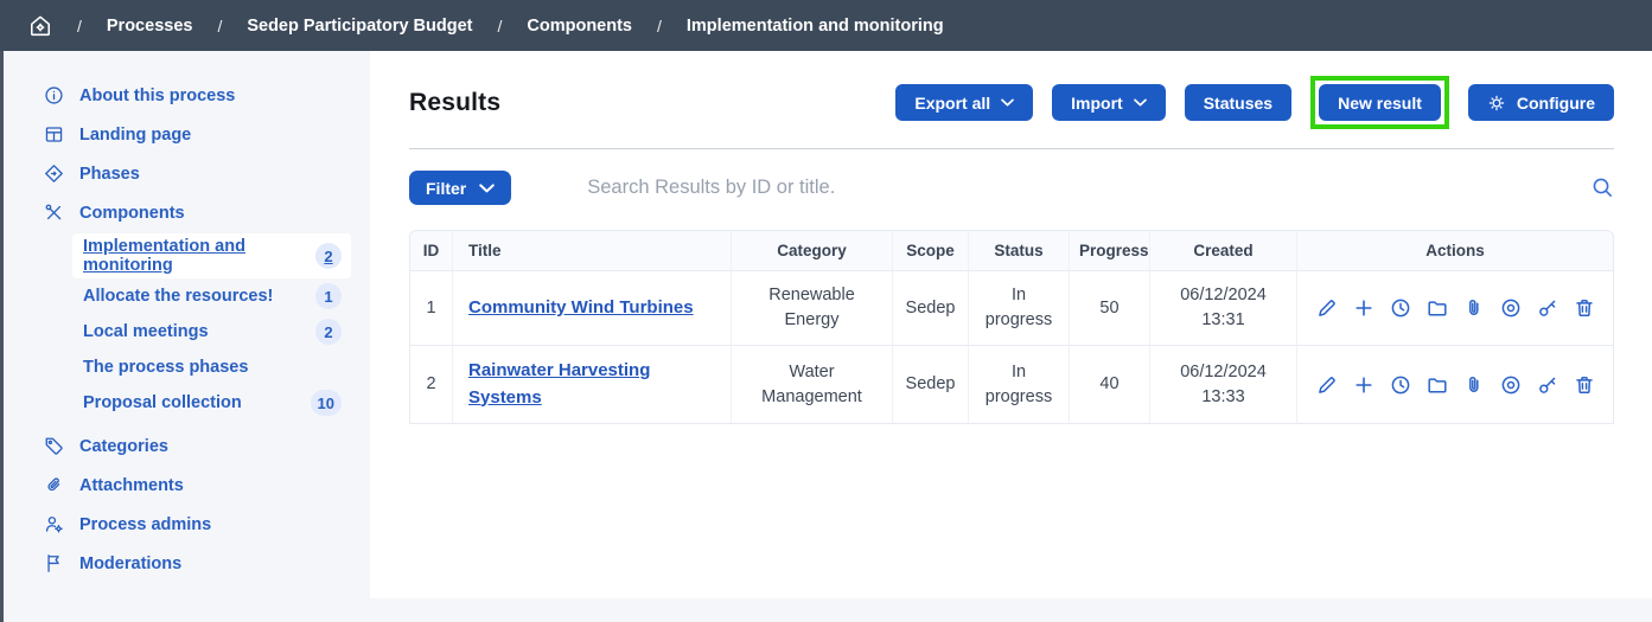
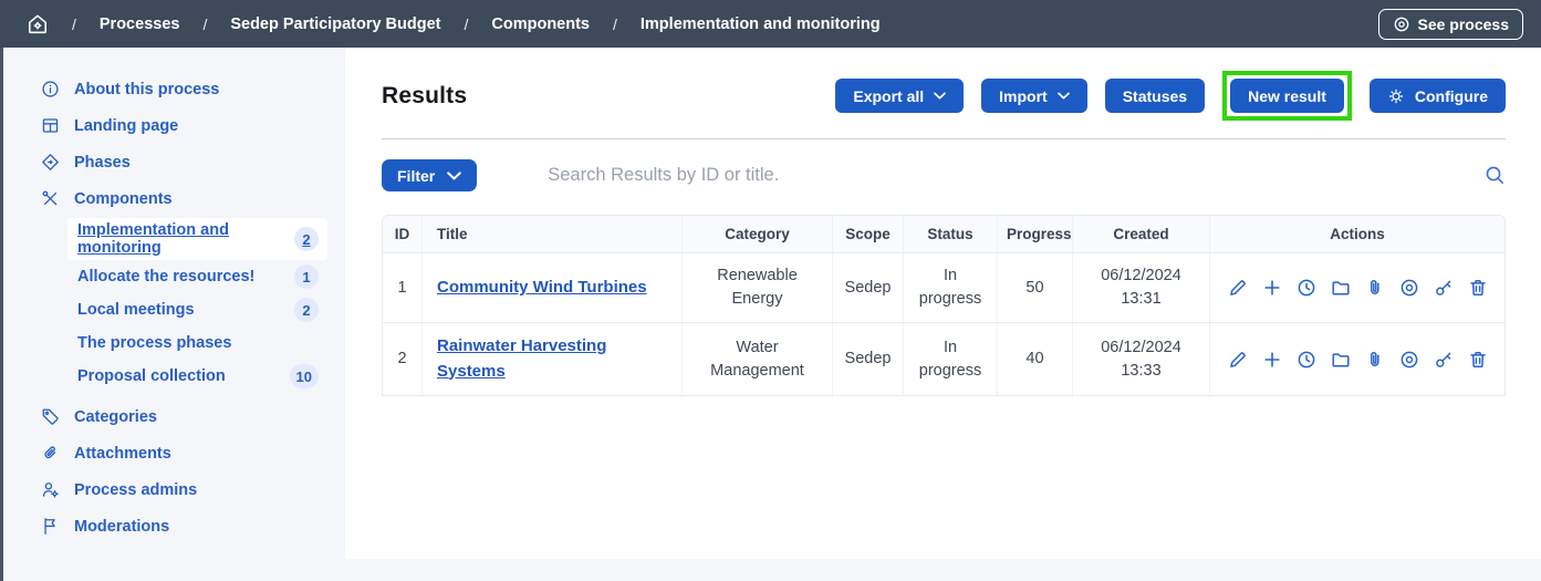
  /
  Processes
  /
  Sedep Participatory Budget
  /
  Components
  /
  Implementation and monitoring
+ See process
  About this process
  Landing page
  Phases
  Components
  Implementation and monitoring
  2
  Allocate the resources!
  1
  Local meetings
  2
  The process phases
  Proposal collection
  10
  Categories
  Attachments
  Process admins
  Moderations
  Results
  Export all
  Import
  Statuses
  New result
  Configure
  Filter
  Search Results by ID or title.
  ID	Title	Category	Scope	Status	Progress	Created	Actions
  1	Community Wind Turbines	Renewable Energy	Sedep	In progress	50	06/12/2024 13:31
  2	Rainwater Harvesting Systems	Water Management	Sedep	In progress	40	06/12/2024 13:33
